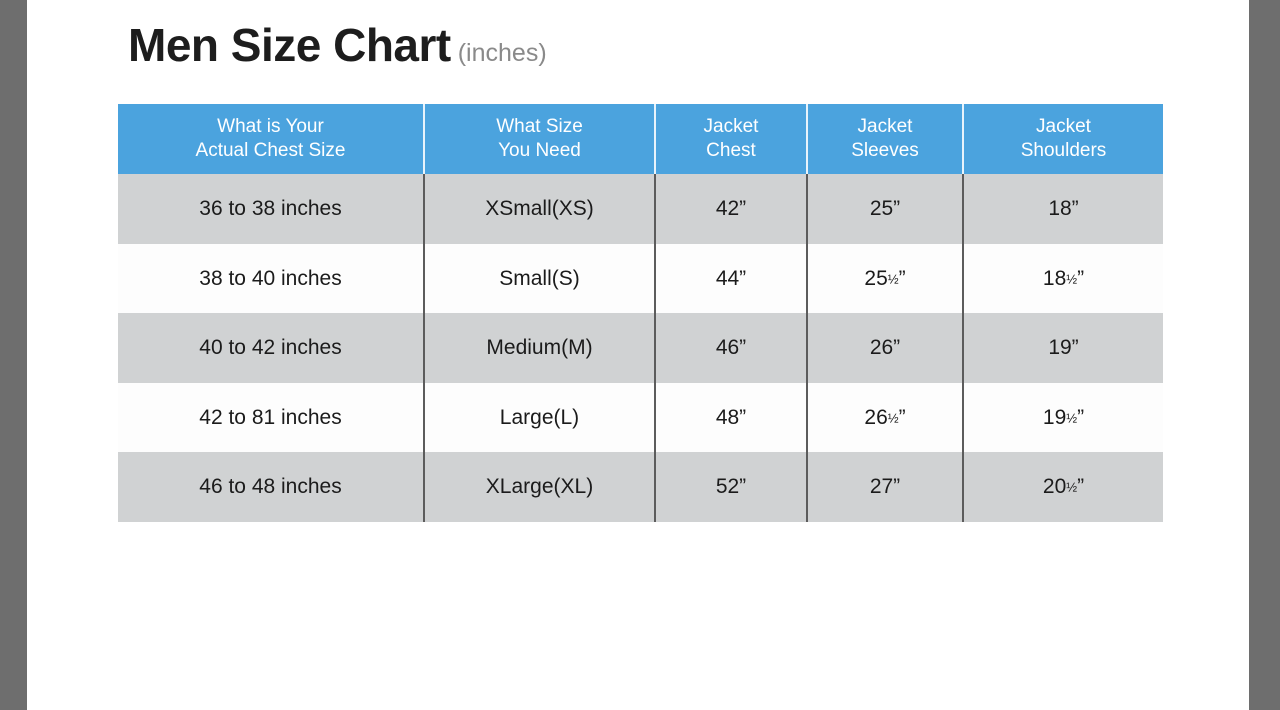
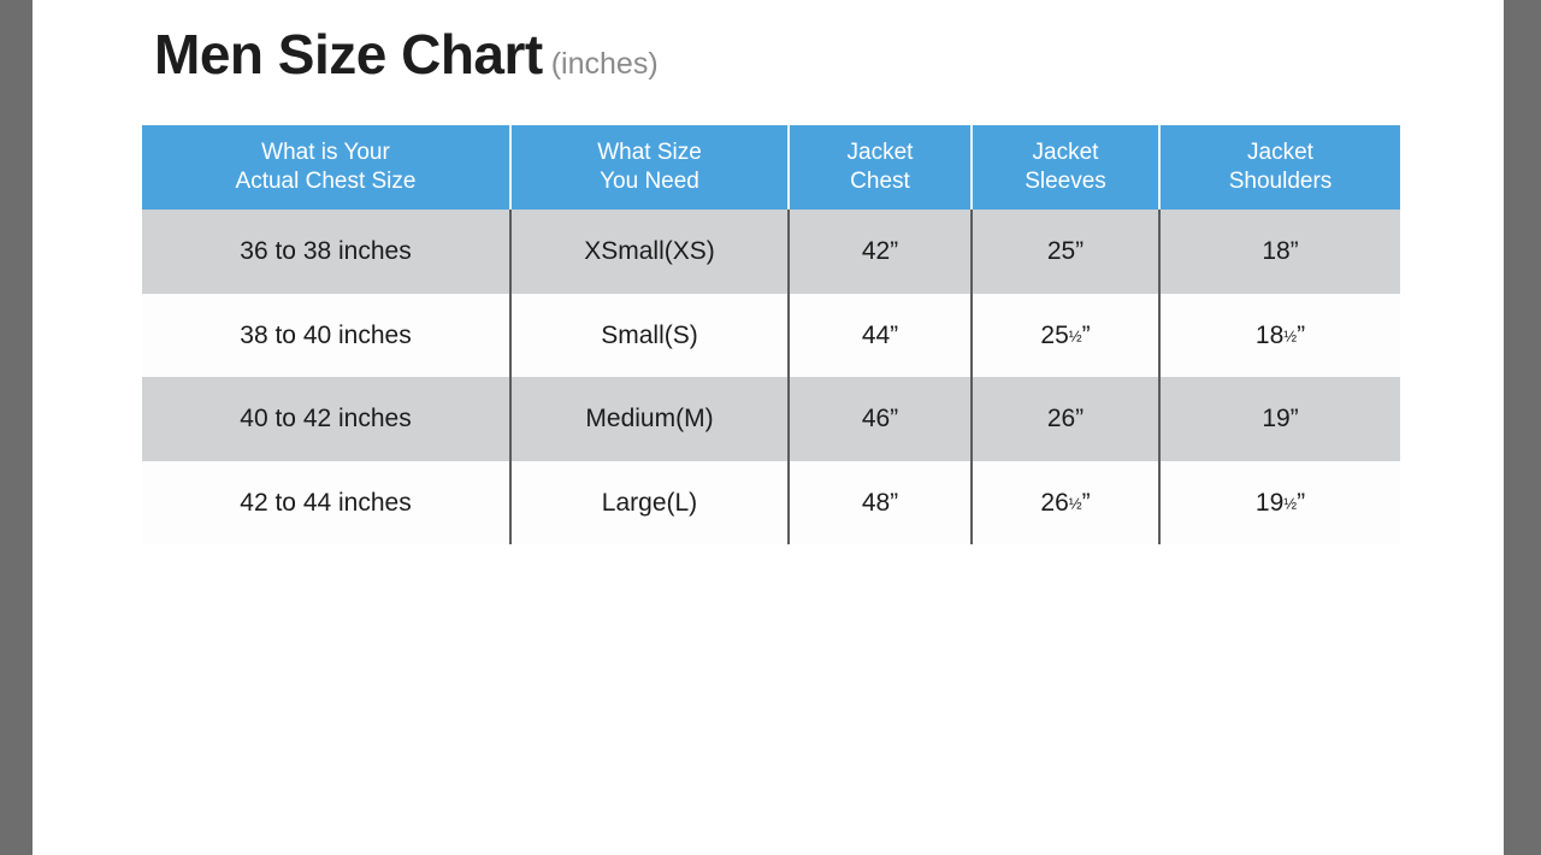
  Men Size Chart (inches)
  What is Your Actual Chest Size	What Size You Need	Jacket Chest	Jacket Sleeves	Jacket Shoulders
  36 to 38 inches	XSmall(XS)	42”	25”	18”
  38 to 40 inches	Small(S)	44”	25½”	18½”
  40 to 42 inches	Medium(M)	46”	26”	19”
- 42 to 81 inches	Large(L)	48”	26½”	19½”
+ 42 to 44 inches	Large(L)	48”	26½”	19½”
- 46 to 48 inches	XLarge(XL)	52”	27”	20½”
